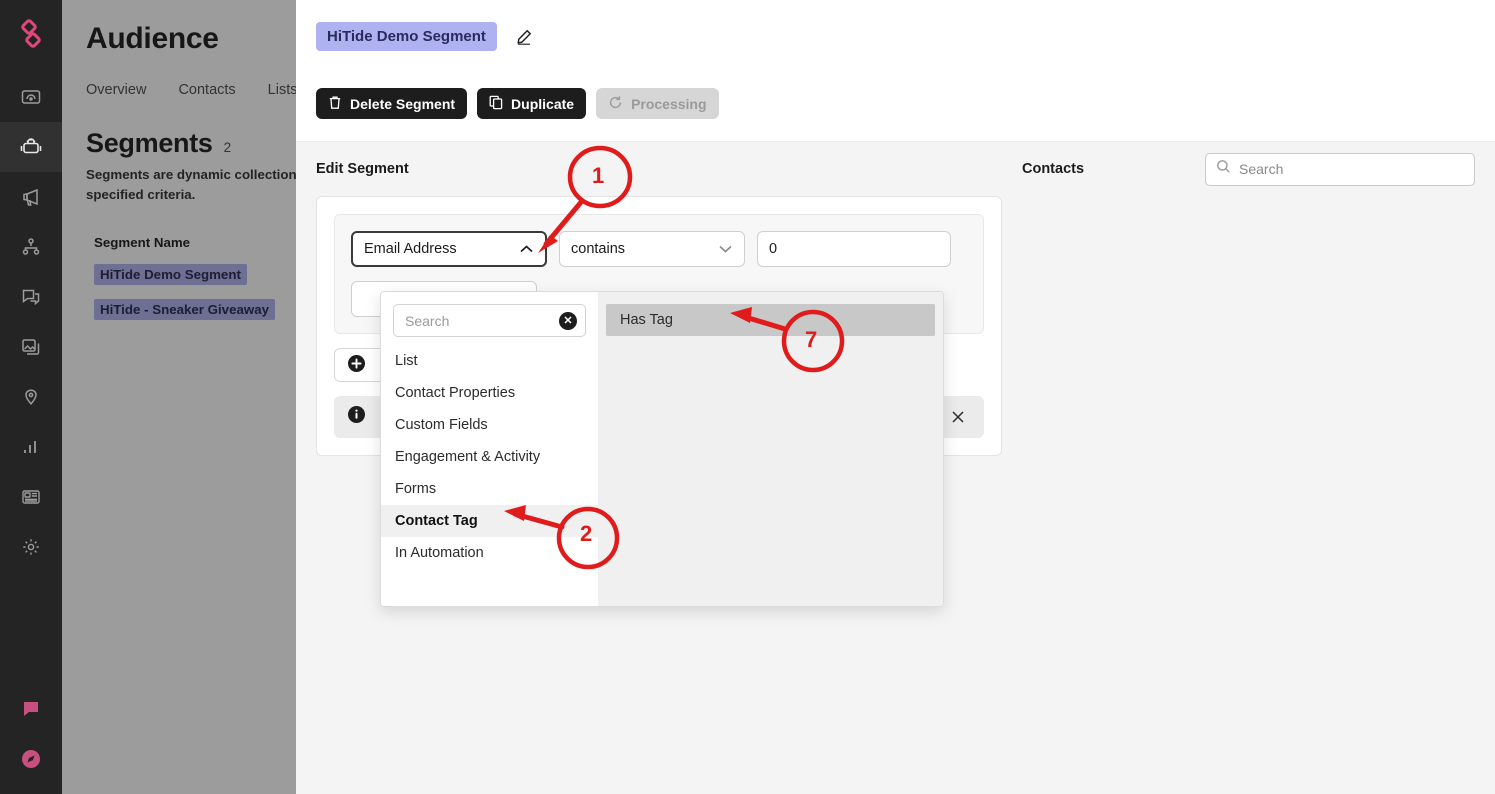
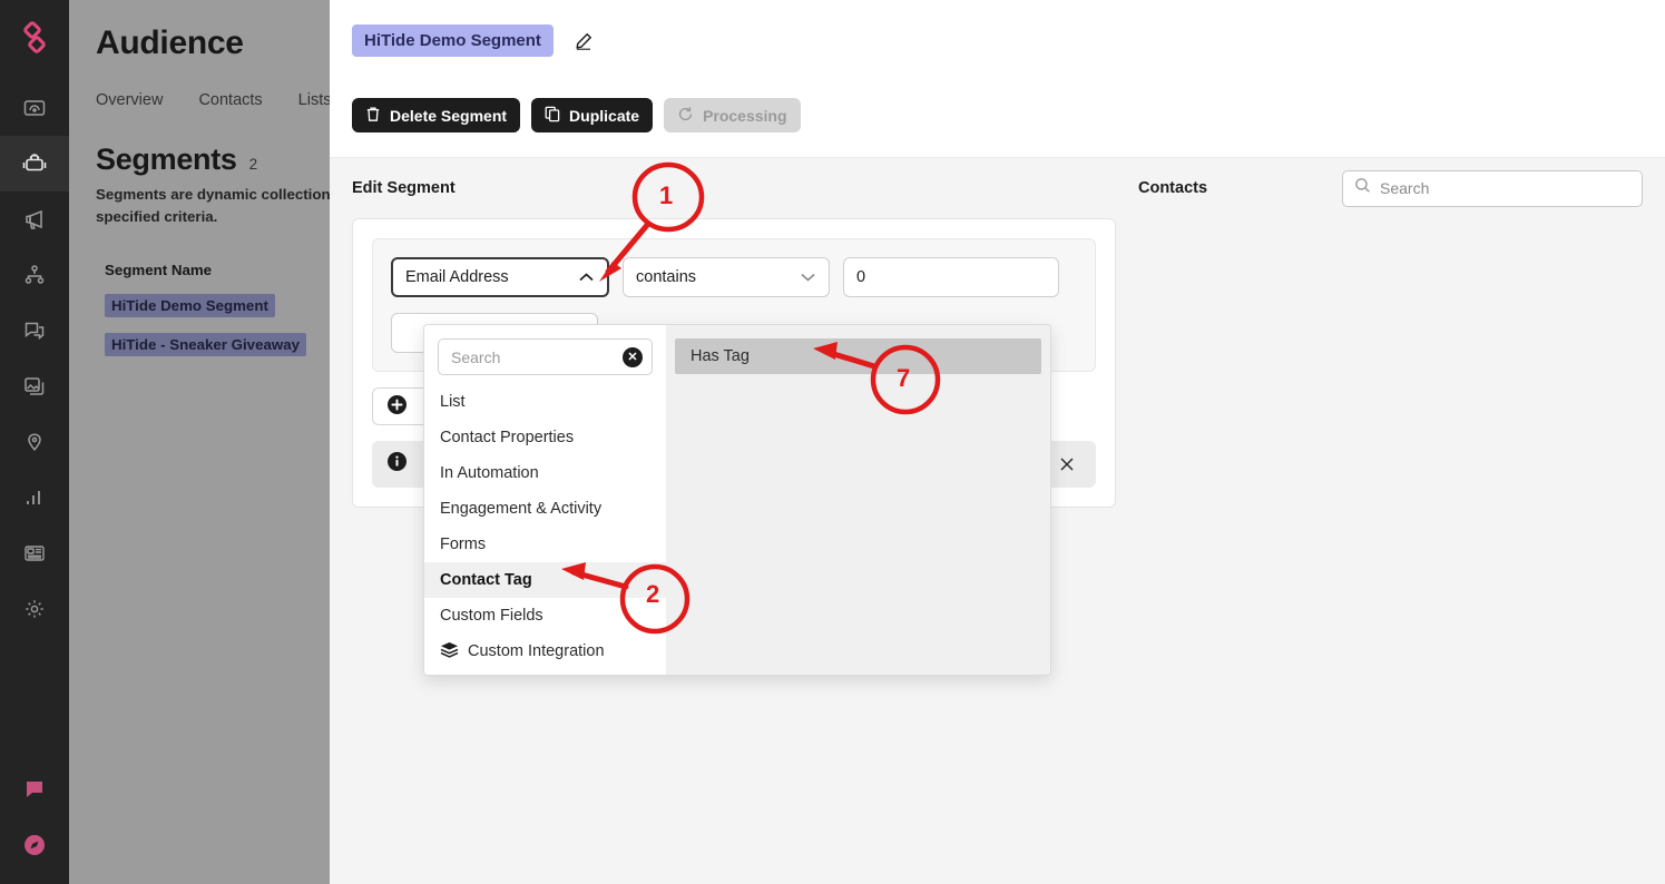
  Audience
  Overview
  Contacts
  Lists
  Segments
  2
  Segment Name
  HiTide Demo Segment
  HiTide - Sneaker Giveaway
  HiTide Demo Segment
  Delete Segment
  Duplicate
  Processing
  Edit Segment
  Email Address
  contains
  0
  Search
  ✕
  List
  Contact Properties
- Custom Fields
+ In Automation
  Engagement & Activity
  Forms
  Contact Tag
- In Automation
+ Custom Fields
+ Custom Integration
  Has Tag
  Contacts
  Search
  1
  2
  7
